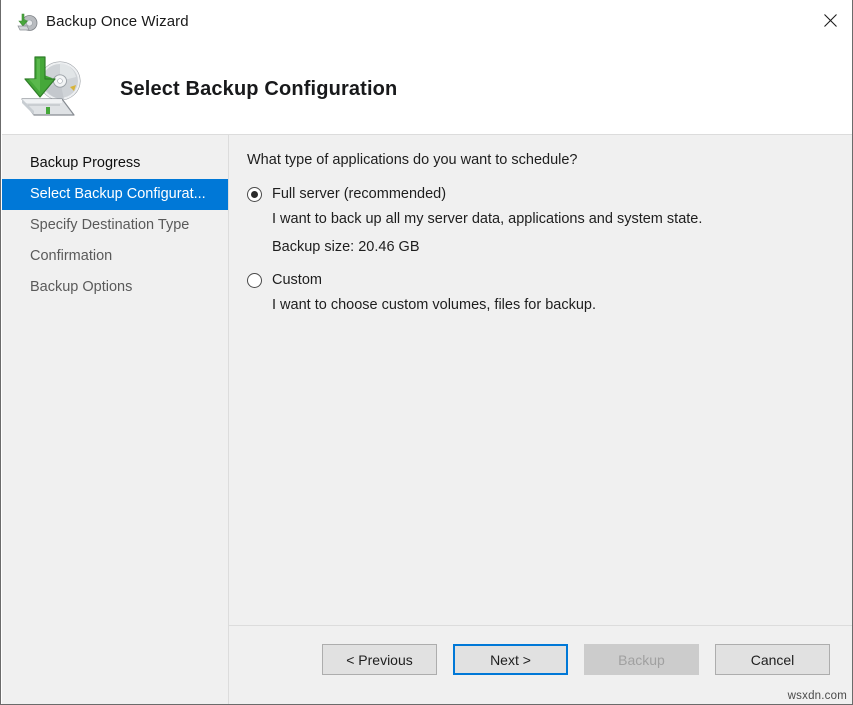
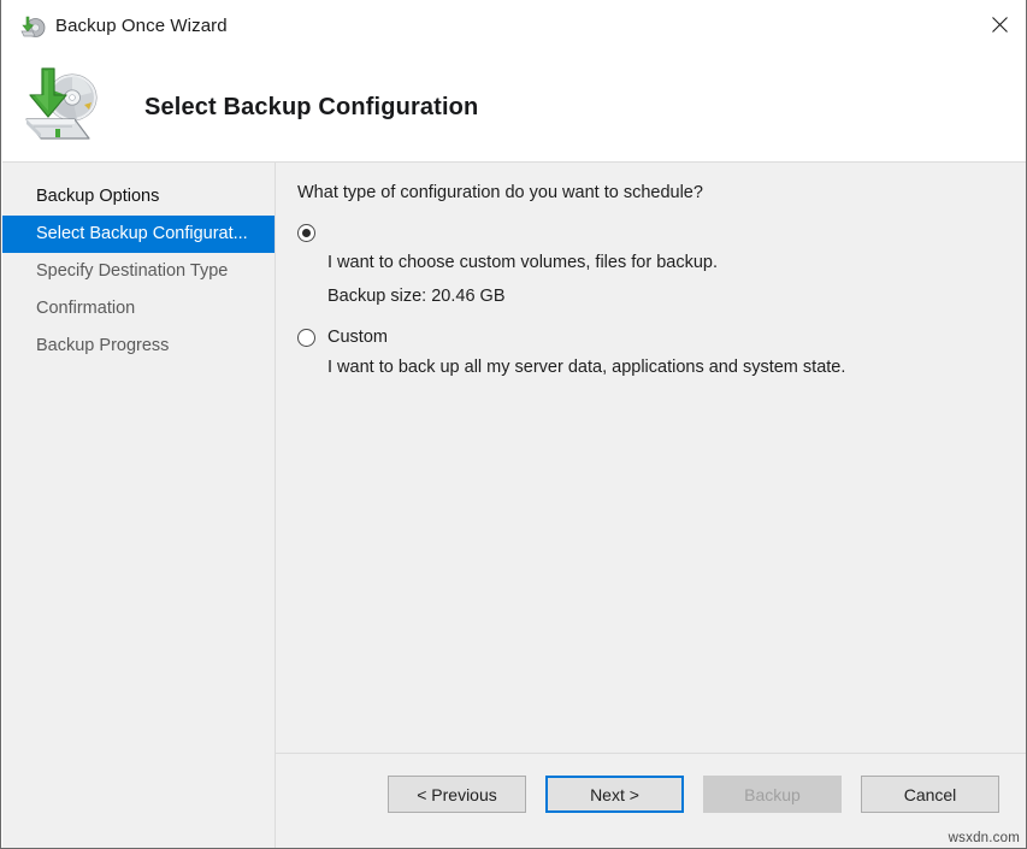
  Backup Once Wizard
  Select Backup Configuration
- Backup Progress
+ Backup Options
  Select Backup Configurat...
  Specify Destination Type
  Confirmation
- Backup Options
+ Backup Progress
- What type of applications do you want to schedule?
+ What type of configuration do you want to schedule?
- Full server (recommended)
- I want to back up all my server data, applications and system state.
+ I want to choose custom volumes, files for backup.
  Backup size: 20.46 GB
  Custom
- I want to choose custom volumes, files for backup.
+ I want to back up all my server data, applications and system state.
  < Previous
  Next >
  Backup
  Cancel
  wsxdn.com
